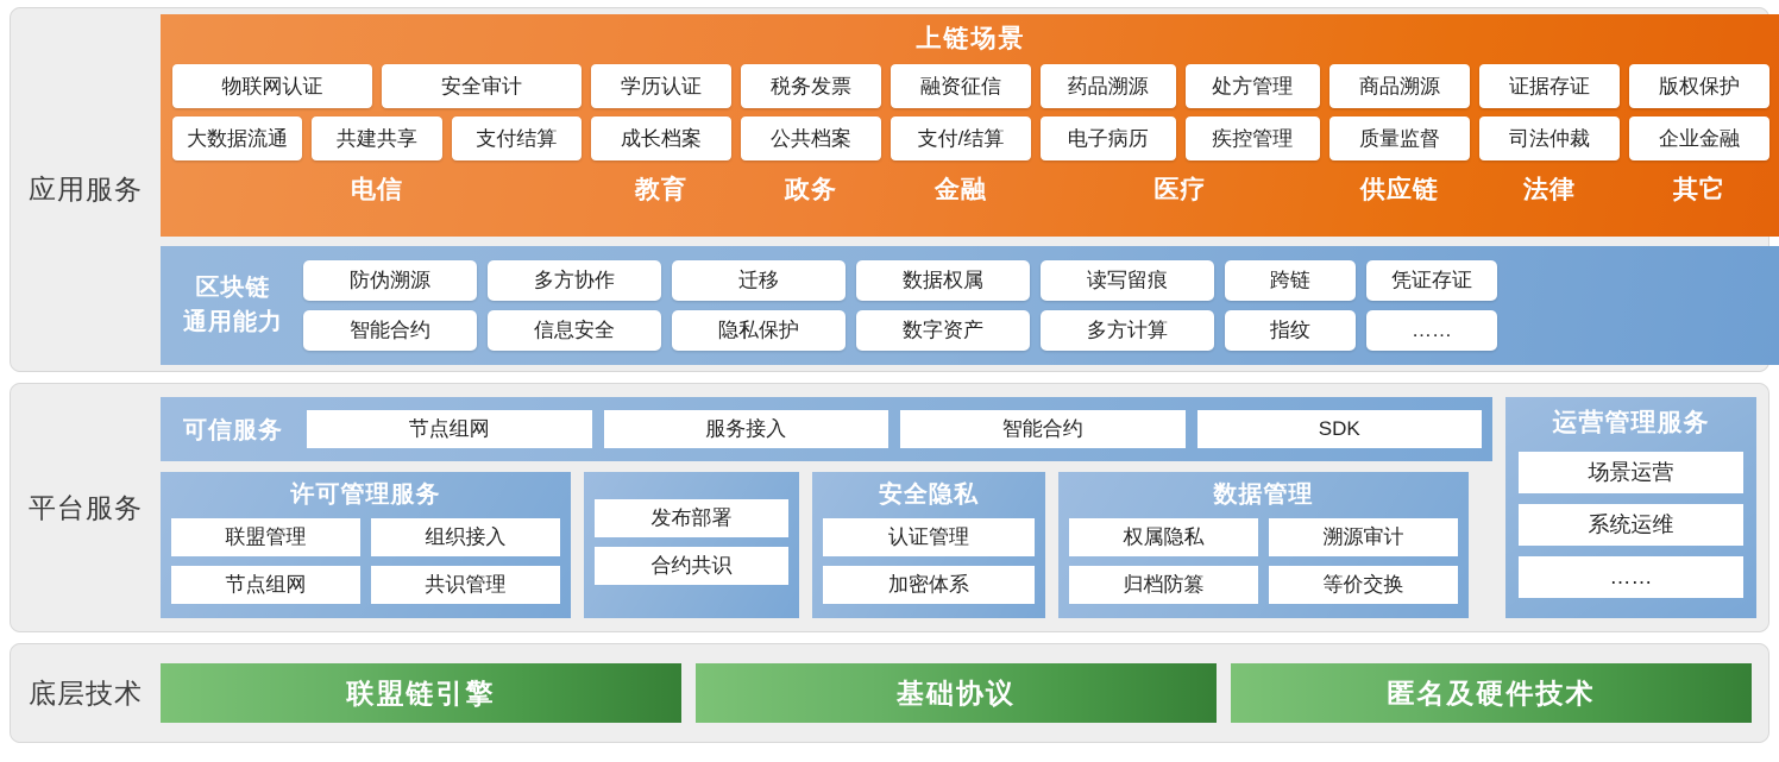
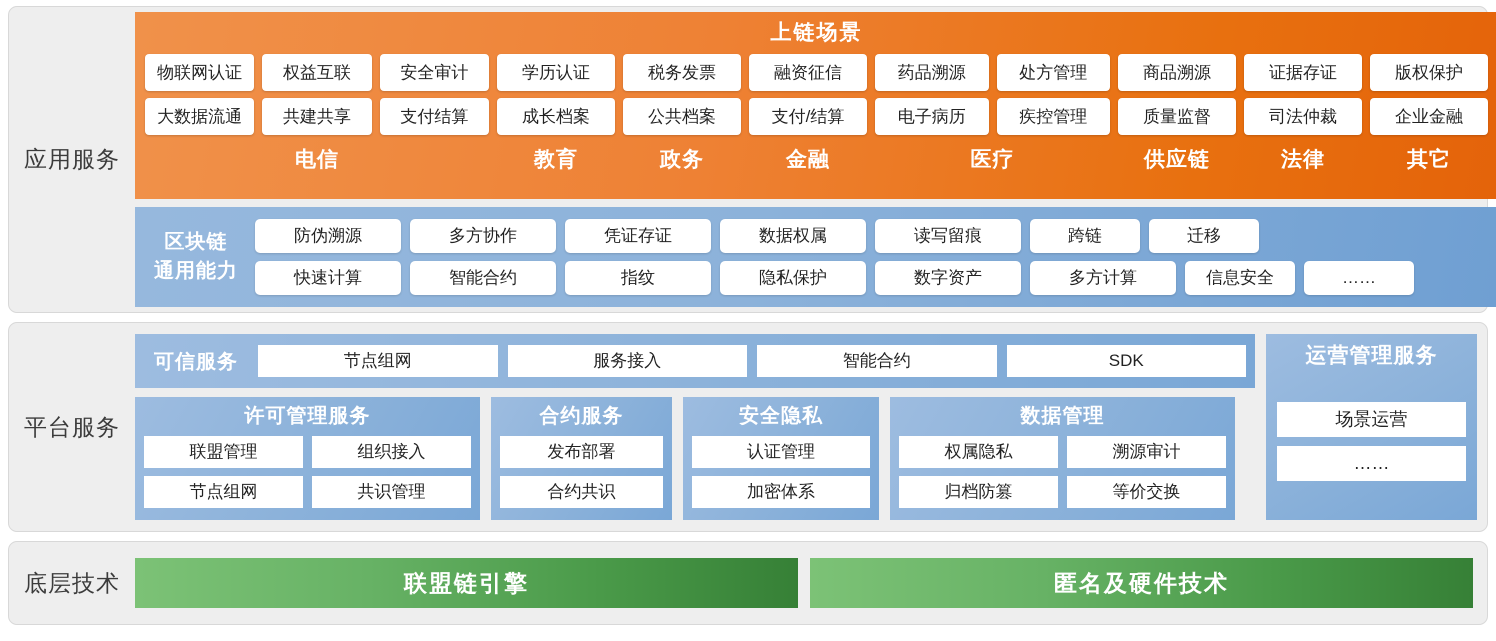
  应用服务
  上链场景
  物联网认证
+ 权益互联
  安全审计
  大数据流通
  共建共享
  支付结算
  电信
  学历认证
  成长档案
  教育
  税务发票
  公共档案
  政务
  融资征信
  支付/结算
  金融
  药品溯源
  处方管理
  电子病历
  疾控管理
  医疗
  商品溯源
  质量监督
  供应链
  证据存证
  司法仲裁
  法律
  版权保护
  企业金融
  其它
  区块链
  通用能力
  防伪溯源
  多方协作
- 迁移
+ 凭证存证
  数据权属
  读写留痕
  跨链
- 凭证存证
+ 迁移
+ 快速计算
  智能合约
- 信息安全
+ 指纹
  隐私保护
  数字资产
  多方计算
- 指纹
+ 信息安全
  ……
  平台服务
  可信服务
  节点组网
  服务接入
  智能合约
  SDK
  许可管理服务
  联盟管理
  组织接入
  节点组网
  共识管理
+ 合约服务
  发布部署
  合约共识
  安全隐私
  认证管理
  加密体系
  数据管理
  权属隐私
  溯源审计
  归档防篡
  等价交换
  运营管理服务
  场景运营
- 系统运维
  ……
  底层技术
  联盟链引擎
- 基础协议
  匿名及硬件技术
